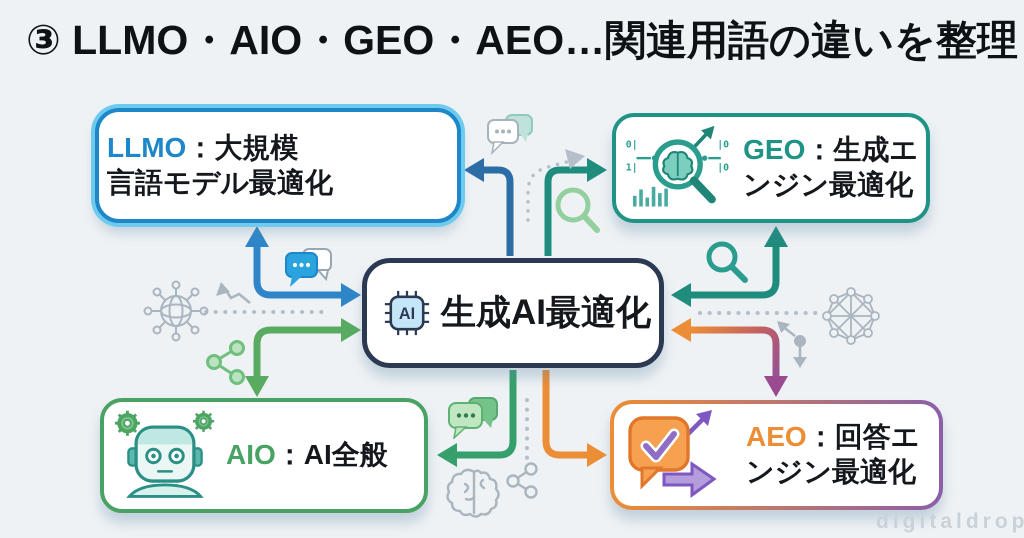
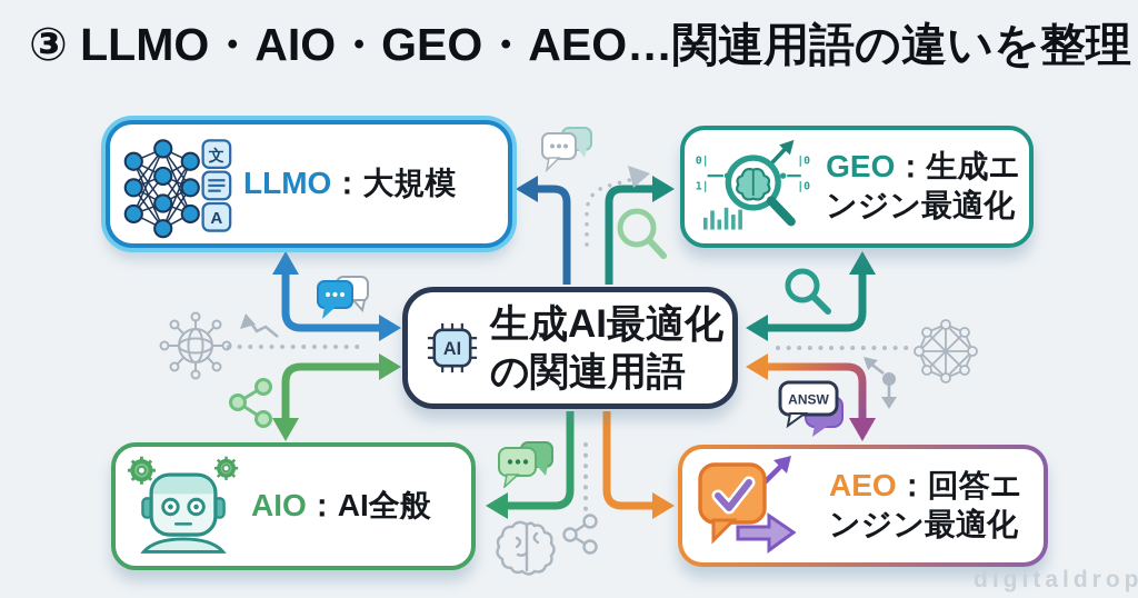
  ③ LLMO・AIO・GEO・AEO…関連用語の違いを整理
+ ANSW
+ 文
+ A
  LLMO：大規模
- 言語モデル最適化
  0|
  1|
  |0
  |0
  GEO：生成エ
  ンジン最適化
  AI
  生成AI最適化
+ の関連用語
  AIO：AI全般
  AEO：回答エ
  ンジン最適化
  digitaldrop
